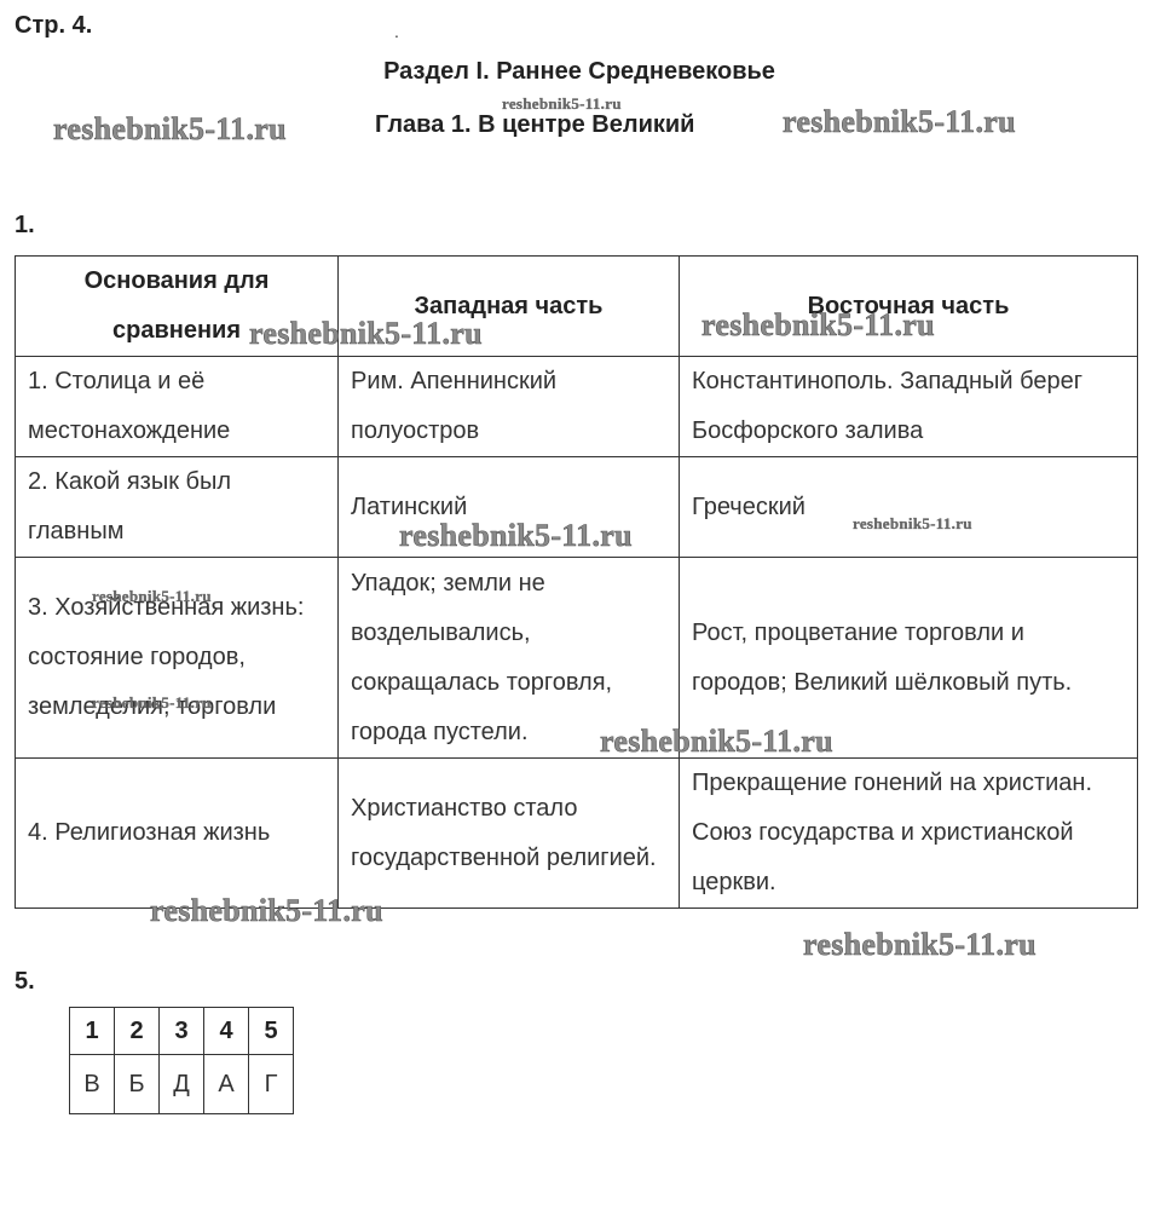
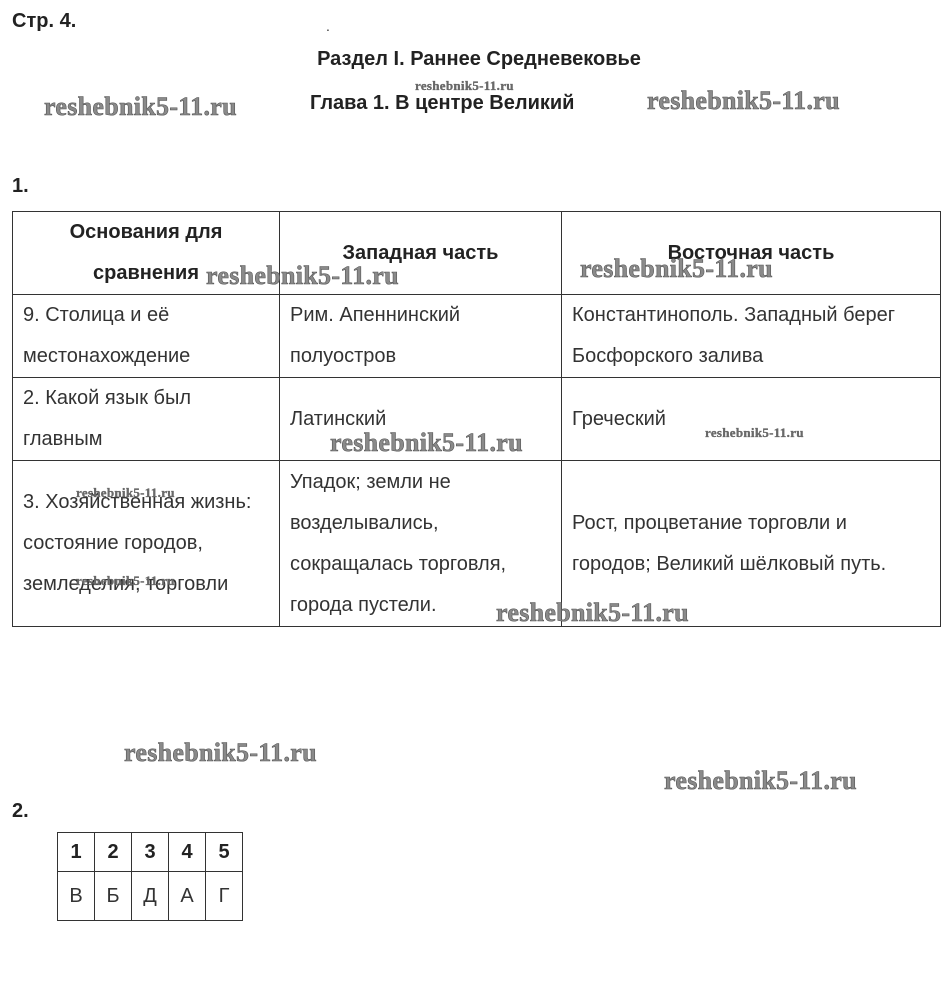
  Стр. 4.
  .
  Раздел I. Раннее Средневековье
  Глава 1. В центре Великий
  1.
  Основания для сравнения	Западная часть	Восточная часть
- 1. Столица и её местонахождение	Рим. Апеннинский полуостров	Константинополь. Западный берег Босфорского залива
+ 9. Столица и её местонахождение	Рим. Апеннинский полуостров	Константинополь. Западный берег Босфорского залива
  2. Какой язык был главным	Латинский	Греческий
  3. Хозяйственная жизнь: состояние городов, земледелия, торговли	Упадок; земли не возделывались, сокращалась торговля, города пустели.	Рост, процветание торговли и городов; Великий шёлковый путь.
- 4. Религиозная жизнь	Христианство стало государственной религией.	Прекращение гонений на христиан. Союз государства и христианской церкви.
- 5.
+ 2.
  1	2	3	4	5
  В	Б	Д	А	Г
  reshebnik5-11.ru
  reshebnik5-11.ru
  reshebnik5-11.ru
  reshebnik5-11.ru
  reshebnik5-11.ru
  reshebnik5-11.ru
  reshebnik5-11.ru
  reshebnik5-11.ru
  reshebnik5-11.ru
  reshebnik5-11.ru
  reshebnik5-11.ru
  reshebnik5-11.ru
